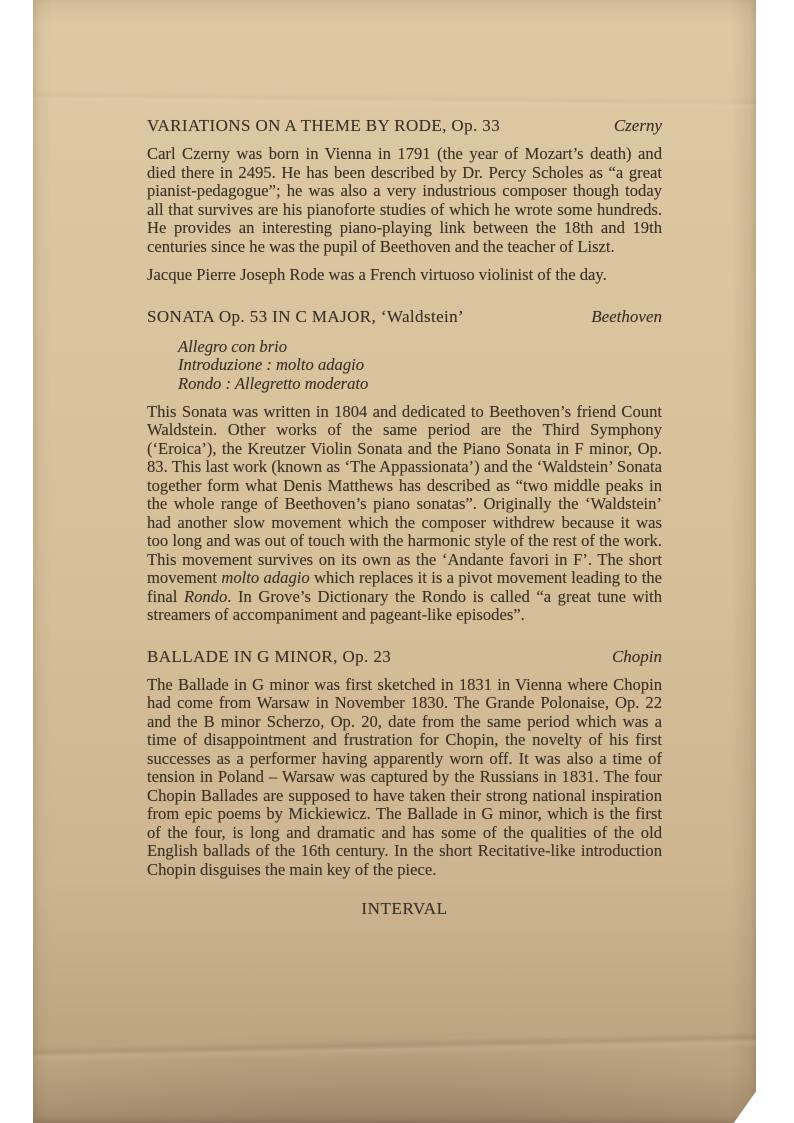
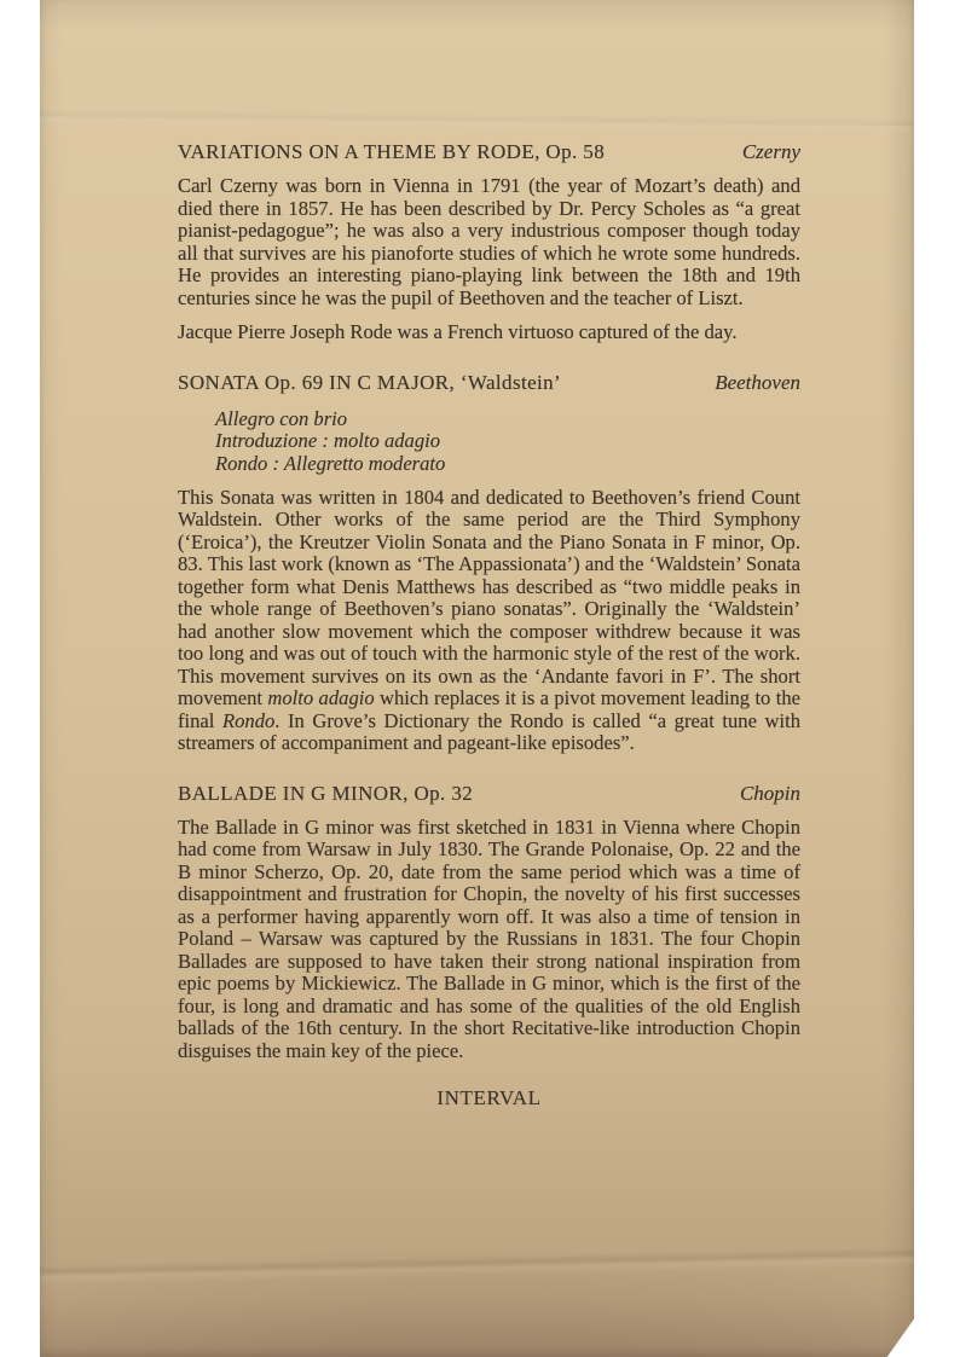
- VARIATIONS ON A THEME BY RODE, Op. 33
+ VARIATIONS ON A THEME BY RODE, Op. 58
  Czerny
- Carl Czerny was born in Vienna in 1791 (the year of Mozart’s death) and died there in 2495. He has been described by Dr. Percy Scholes as “a great pianist-pedagogue”; he was also a very industrious composer though today all that survives are his pianoforte studies of which he wrote some hundreds. He provides an interesting piano-playing link between the 18th and 19th centuries since he was the pupil of Beethoven and the teacher of Liszt.
+ Carl Czerny was born in Vienna in 1791 (the year of Mozart’s death) and died there in 1857. He has been described by Dr. Percy Scholes as “a great pianist-pedagogue”; he was also a very industrious composer though today all that survives are his pianoforte studies of which he wrote some hundreds. He provides an interesting piano-playing link between the 18th and 19th centuries since he was the pupil of Beethoven and the teacher of Liszt.
- Jacque Pierre Joseph Rode was a French virtuoso violinist of the day.
+ Jacque Pierre Joseph Rode was a French virtuoso captured of the day.
- SONATA Op. 53 IN C MAJOR, ‘Waldstein’
+ SONATA Op. 69 IN C MAJOR, ‘Waldstein’
  Beethoven
  Allegro con brio
  Introduzione : molto adagio
  Rondo : Allegretto moderato
  This Sonata was written in 1804 and dedicated to Beethoven’s friend Count Waldstein. Other works of the same period are the Third Symphony (‘Eroica’), the Kreutzer Violin Sonata and the Piano Sonata in F minor, Op. 83. This last work (known as ‘The Appassionata’) and the ‘Waldstein’ Sonata together form what Denis Matthews has described as “two middle peaks in the whole range of Beethoven’s piano sonatas”. Originally the ‘Waldstein’ had another slow movement which the composer withdrew because it was too long and was out of touch with the harmonic style of the rest of the work. This movement survives on its own as the ‘Andante favori in F’. The short movement molto adagio which replaces it is a pivot movement leading to the final Rondo. In Grove’s Dictionary the Rondo is called “a great tune with streamers of accompaniment and pageant-like episodes”.
- BALLADE IN G MINOR, Op. 23
+ BALLADE IN G MINOR, Op. 32
  Chopin
- The Ballade in G minor was first sketched in 1831 in Vienna where Chopin had come from Warsaw in November 1830. The Grande Polonaise, Op. 22 and the B minor Scherzo, Op. 20, date from the same period which was a time of disappointment and frustration for Chopin, the novelty of his first successes as a performer having apparently worn off. It was also a time of tension in Poland – Warsaw was captured by the Russians in 1831. The four Chopin Ballades are supposed to have taken their strong national inspiration from epic poems by Mickiewicz. The Ballade in G minor, which is the first of the four, is long and dramatic and has some of the qualities of the old English ballads of the 16th century. In the short Recitative-like introduction Chopin disguises the main key of the piece.
+ The Ballade in G minor was first sketched in 1831 in Vienna where Chopin had come from Warsaw in July 1830. The Grande Polonaise, Op. 22 and the B minor Scherzo, Op. 20, date from the same period which was a time of disappointment and frustration for Chopin, the novelty of his first successes as a performer having apparently worn off. It was also a time of tension in Poland – Warsaw was captured by the Russians in 1831. The four Chopin Ballades are supposed to have taken their strong national inspiration from epic poems by Mickiewicz. The Ballade in G minor, which is the first of the four, is long and dramatic and has some of the qualities of the old English ballads of the 16th century. In the short Recitative-like introduction Chopin disguises the main key of the piece.
  INTERVAL
